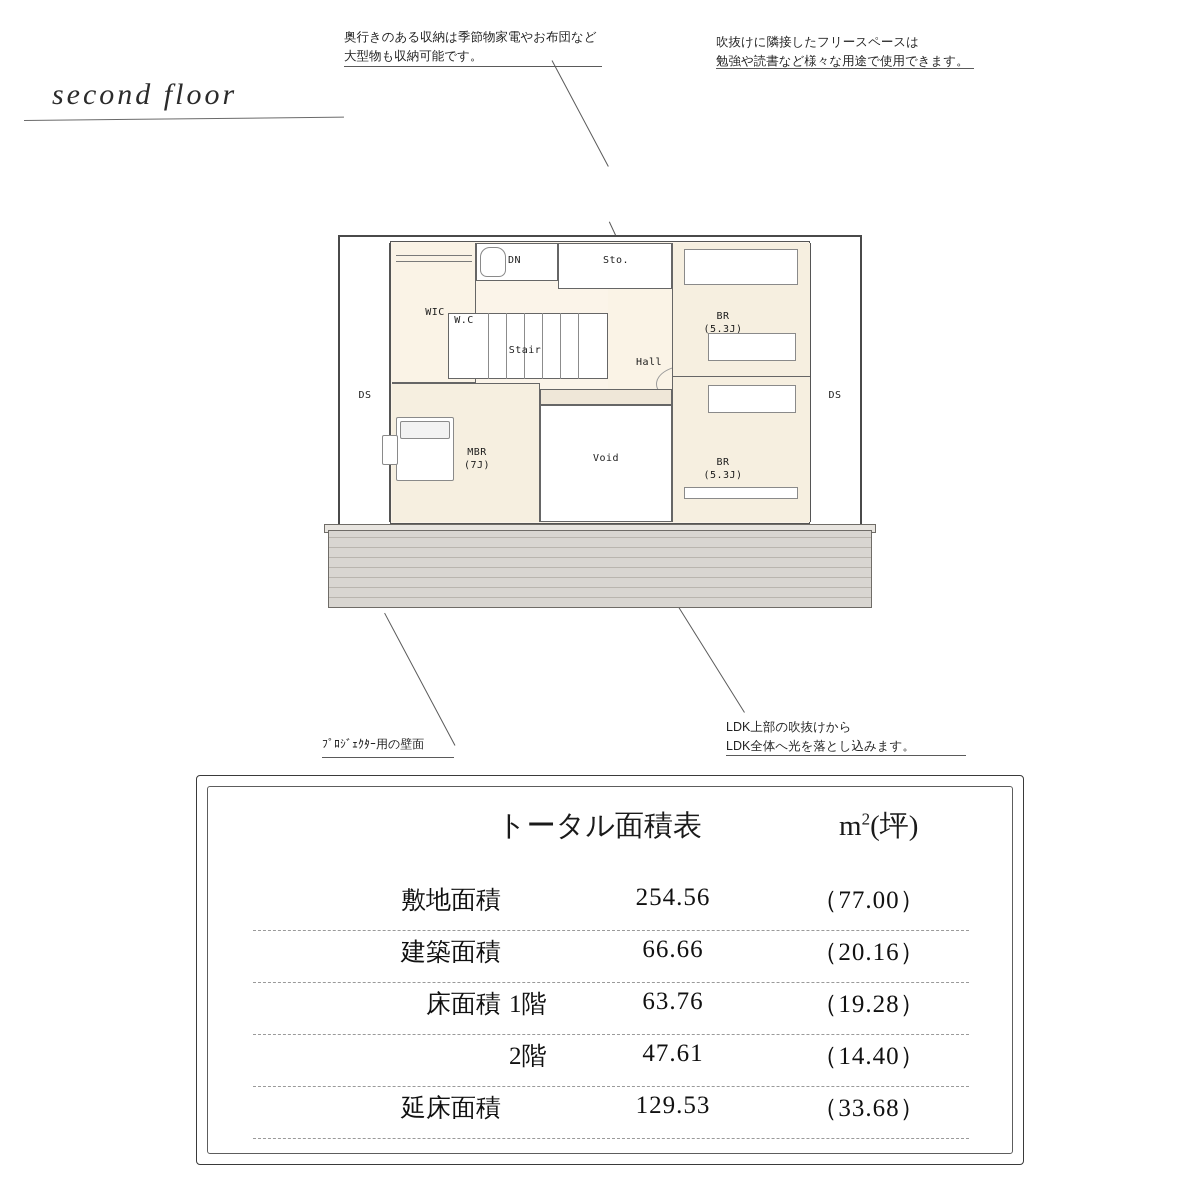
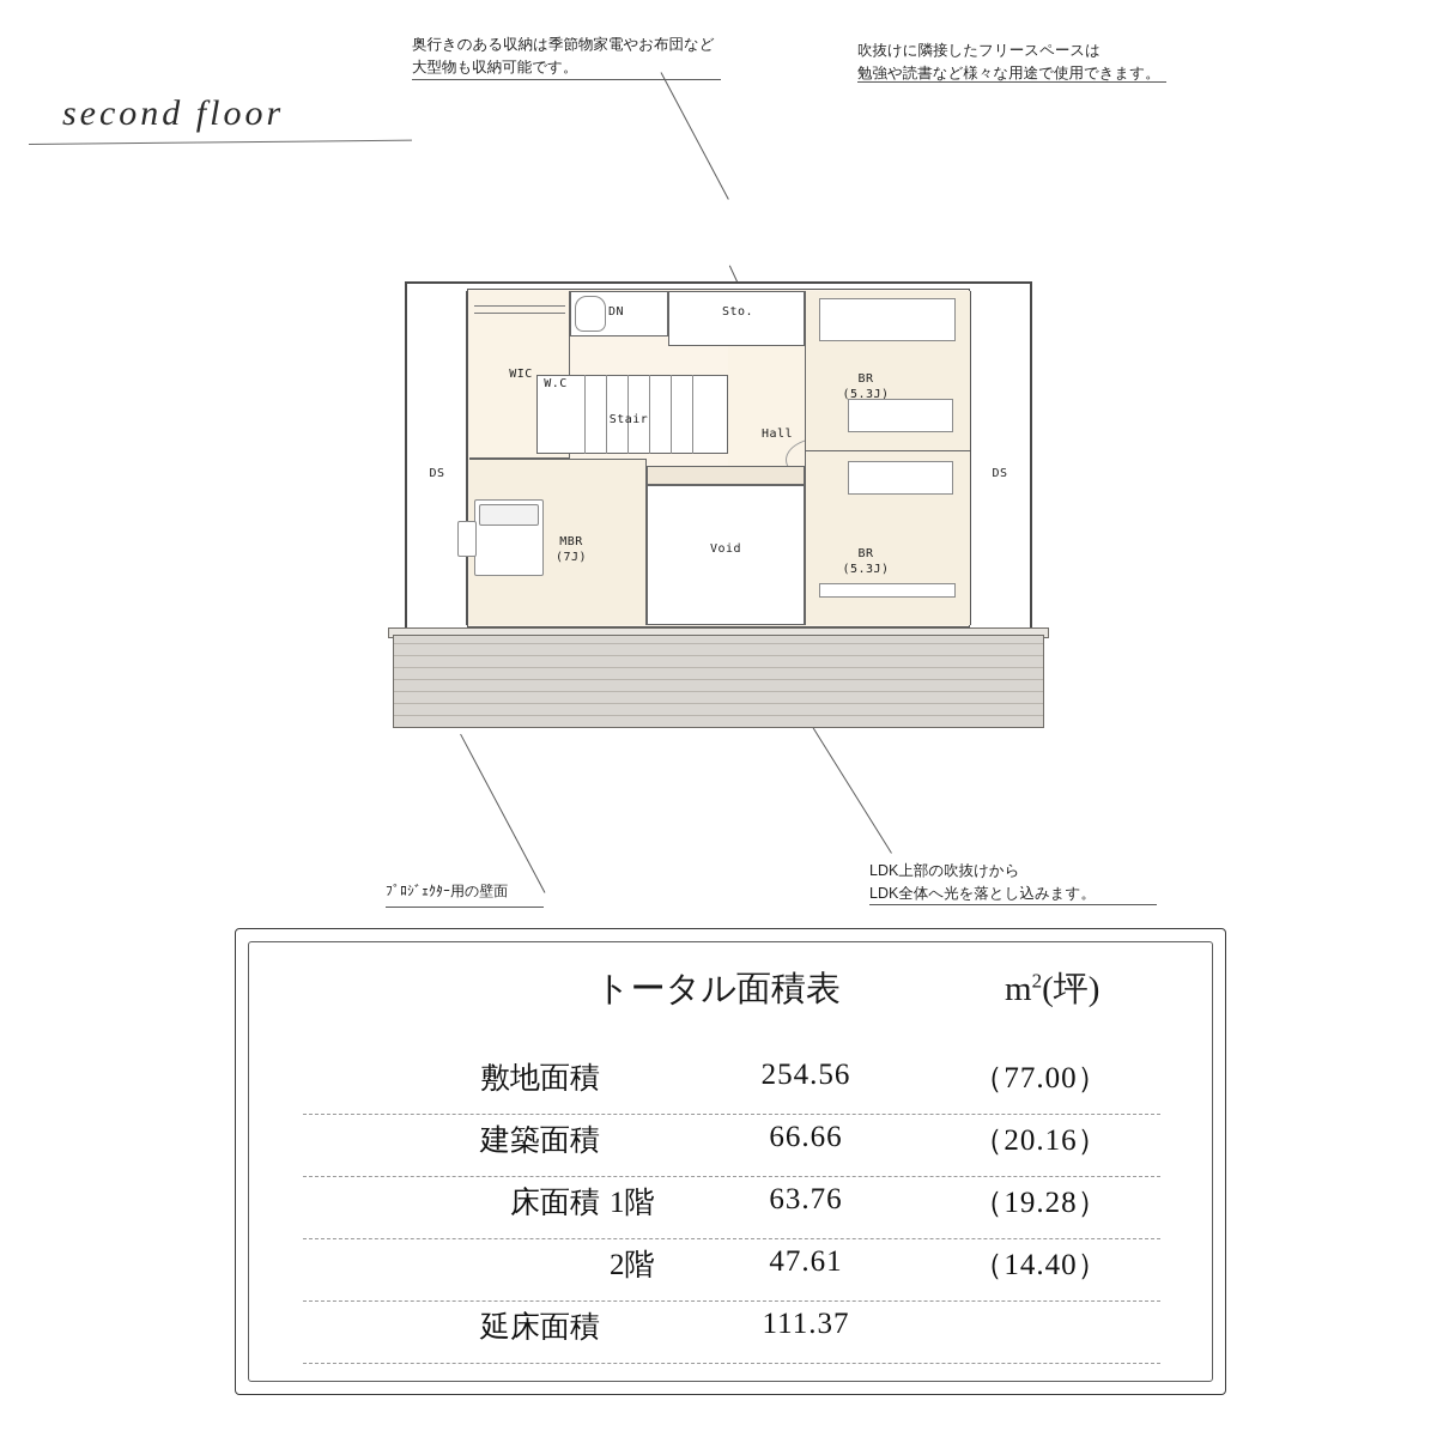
  second floor
  奥行きのある収納は季節物家電やお布団など
  大型物も収納可能です。
  吹抜けに隣接したフリースペースは
  勉強や読書など様々な用途で使用できます。
  ﾌﾟﾛｼﾞｪｸﾀｰ用の壁面
  LDK上部の吹抜けから
  LDK全体へ光を落とし込みます。
  DS
  DS
  WIC
  DN
  Sto.
  Stair
  W.C
  Hall
  BR
  (5.3J)
  BR
  (5.3J)
  MBR
  (7J)
  Void
  トータル面積表
  m2(坪)
  敷地面積
  254.56
  （77.00）
  建築面積
  66.66
  （20.16）
  床面積
  1階
  63.76
  （19.28）
  2階
  47.61
  （14.40）
  延床面積
- 129.53
+ 111.37
- （33.68）
